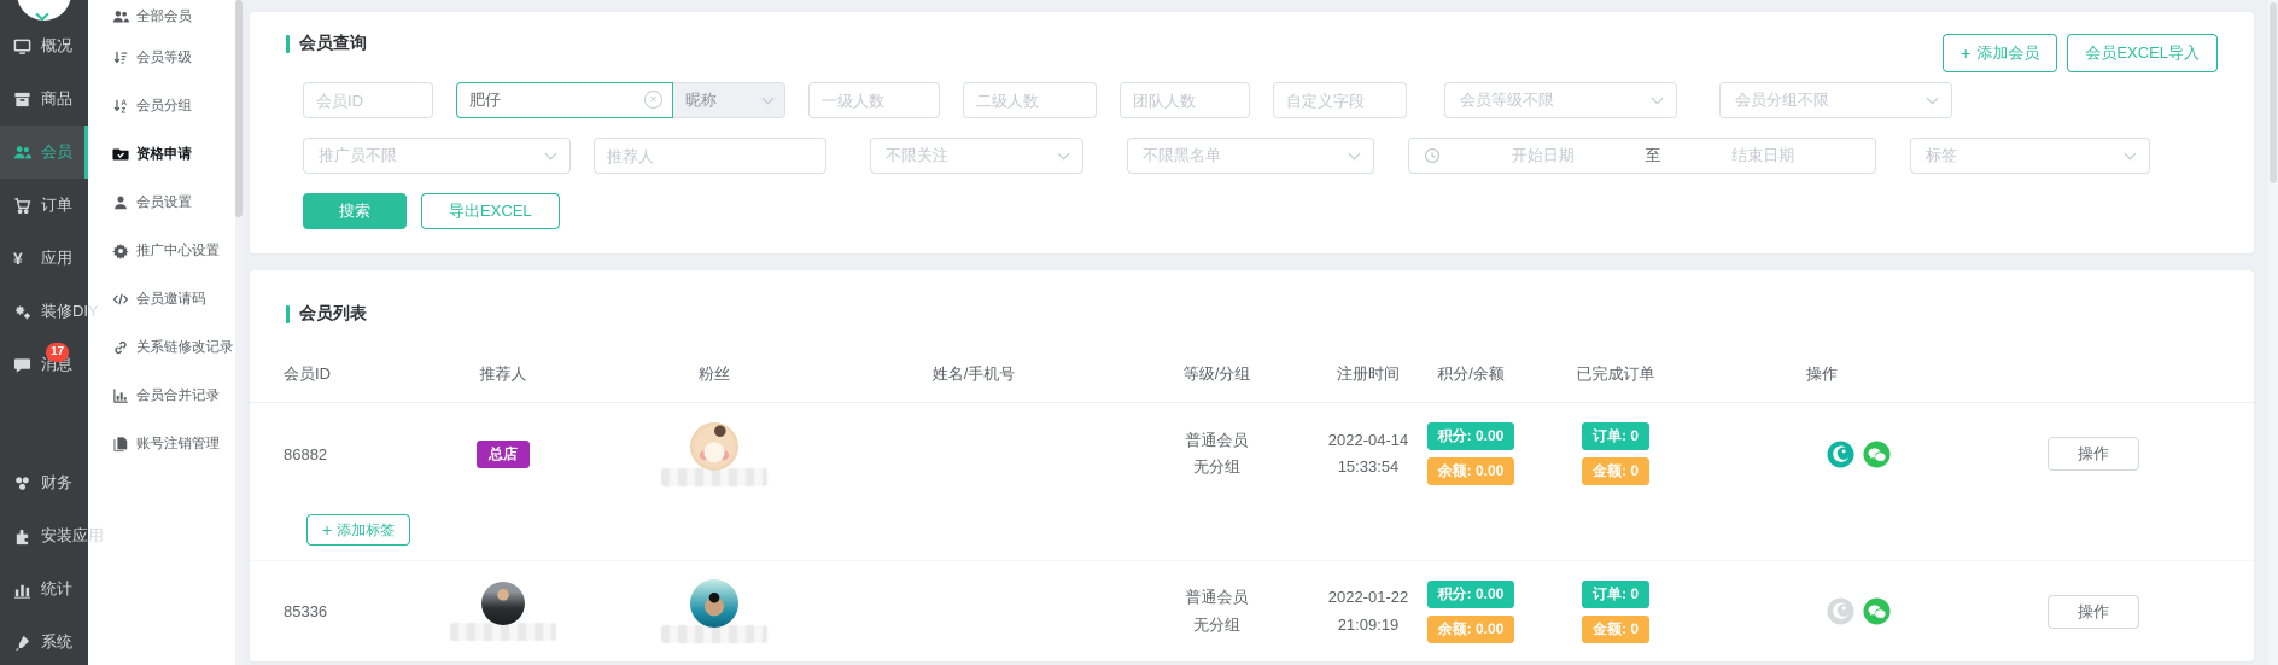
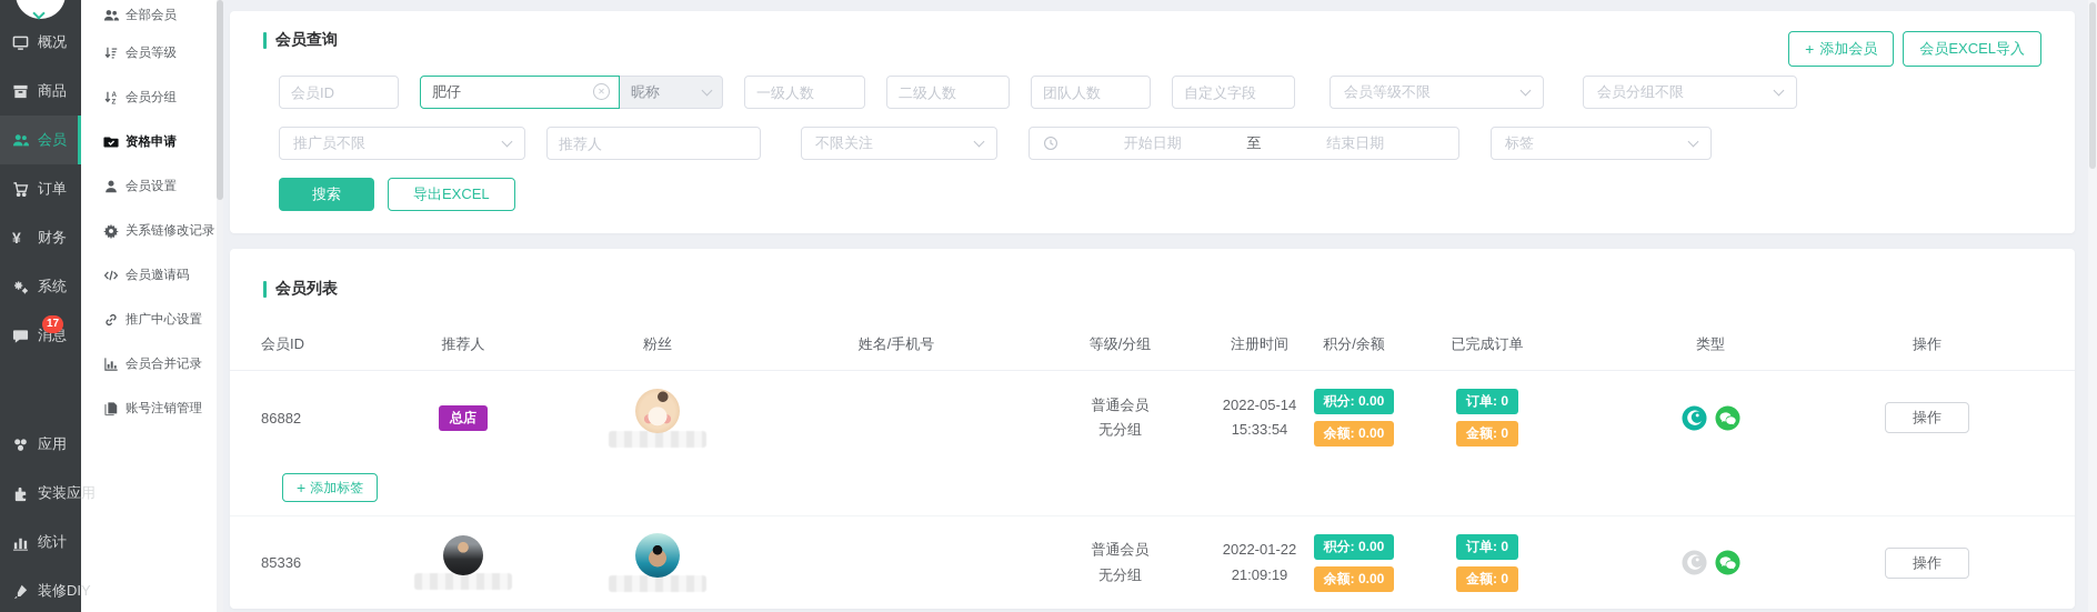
  概况
  商品
  会员
  订单
  ¥
- 应用
+ 财务
- 装修DIY
+ 系统
  消息
  17
- 财务
+ 应用
  安装应用
  统计
- 系统
+ 装修DIY
  全部会员
  会员等级
  会员分组
  资格申请
  会员设置
- 推广中心设置
+ 关系链修改记录
  会员邀请码
- 关系链修改记录
+ 推广中心设置
  会员合并记录
  账号注销管理
  会员查询
  +
  添加会员
  会员EXCEL导入
  会员ID
  肥仔
  ✕
  昵称
  一级人数
  二级人数
  团队人数
  自定义字段
  会员等级不限
  会员分组不限
  推广员不限
  推荐人
  不限关注
- 不限黑名单
  开始日期
  至
  结束日期
  标签
  搜索
  导出EXCEL
  会员列表
  会员ID
  推荐人
  粉丝
  姓名/手机号
  等级/分组
  注册时间
  积分/余额
  已完成订单
+ 类型
  操作
  86882
  总店
  普通会员
  无分组
- 2022-04-14
+ 2022-05-14
  15:33:54
  积分: 0.00
  余额: 0.00
  订单: 0
  金额: 0
  操作
  +
  添加标签
  85336
  普通会员
  无分组
  2022-01-22
  21:09:19
  积分: 0.00
  余额: 0.00
  订单: 0
  金额: 0
  操作
